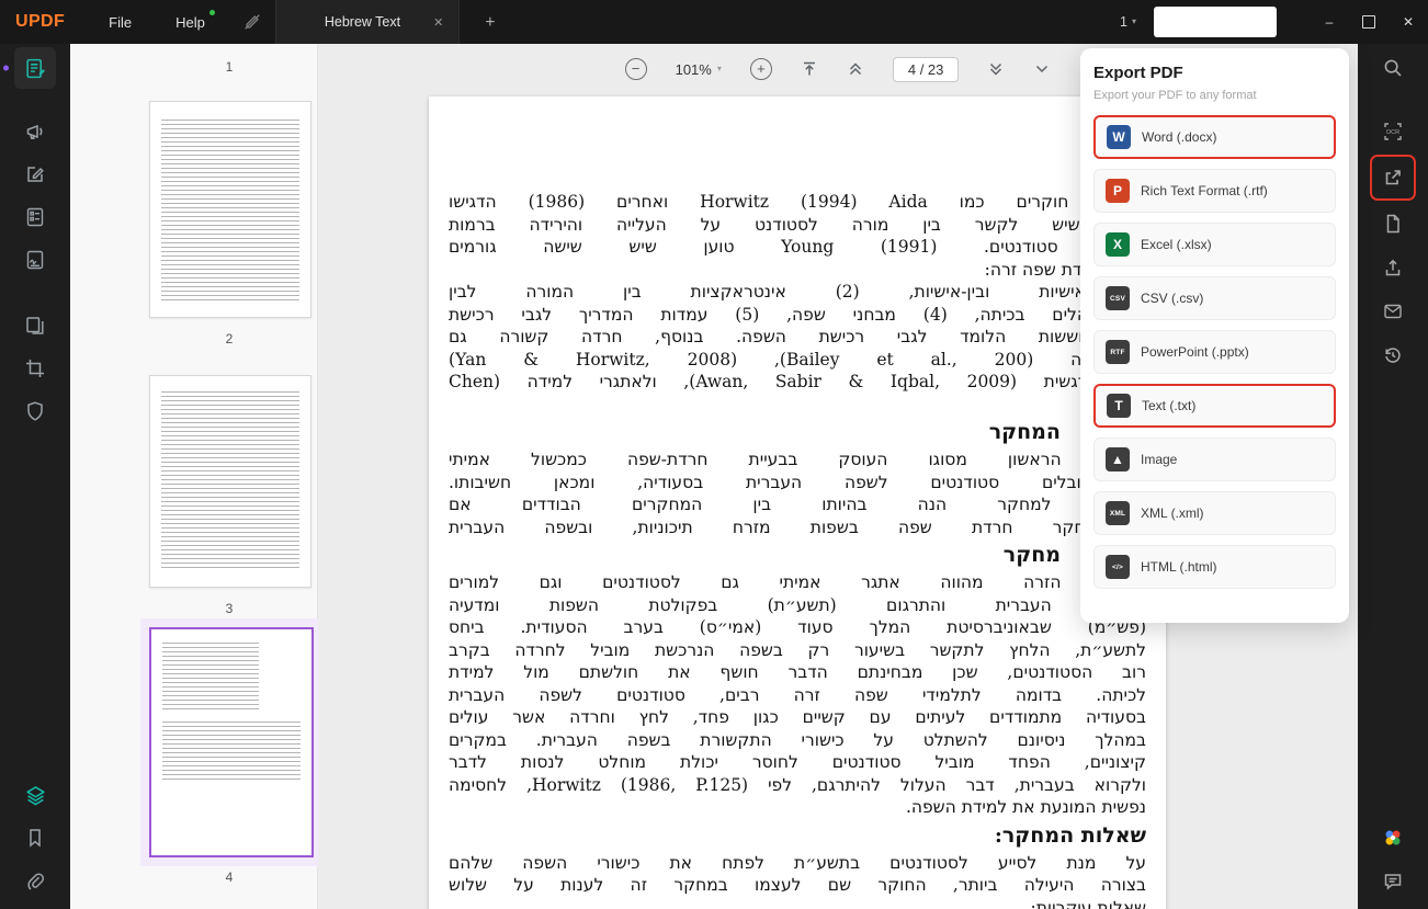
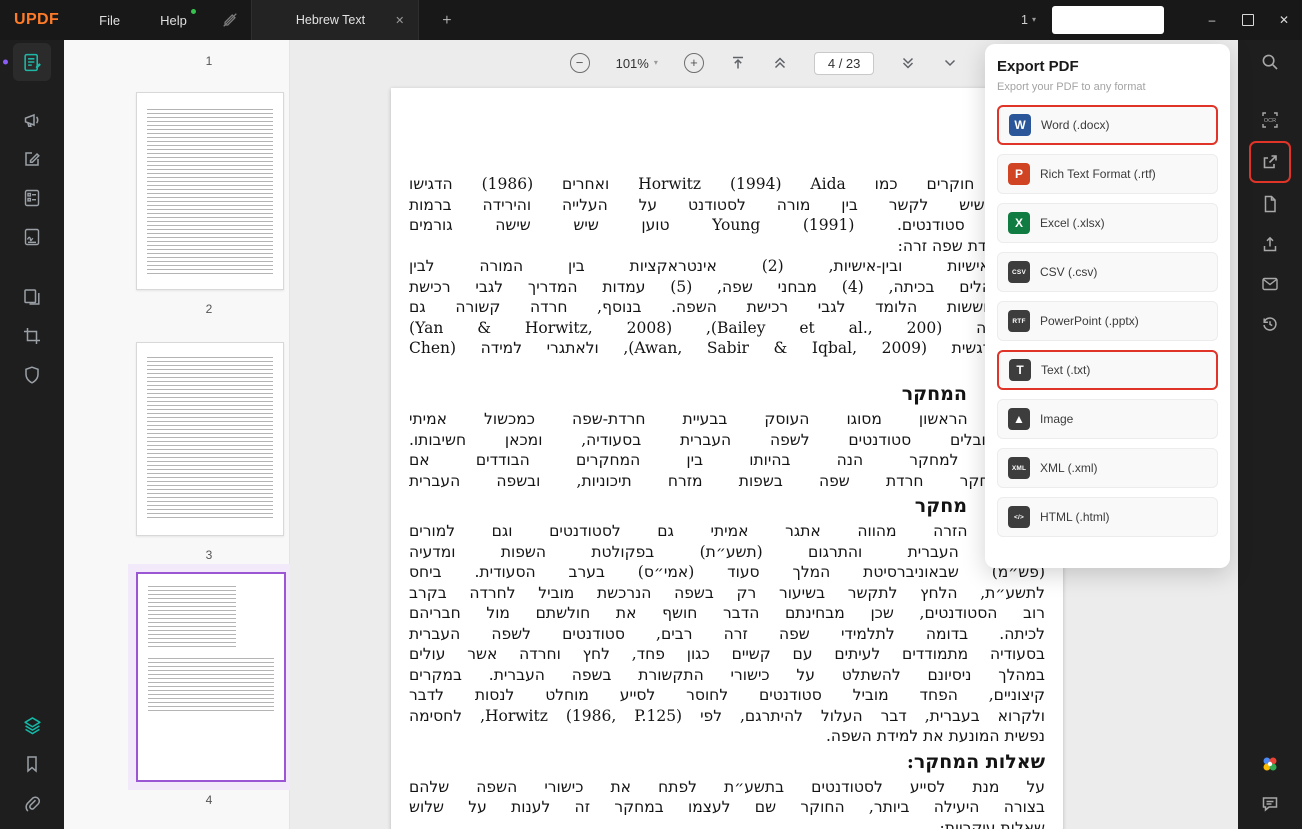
  UPDF
  File
  Help
  Hebrew Text
  ✕
  ＋
  1
  ▾
  –
  ✕
  1
  2
  3
  4
  −
  101%
  ▾
  +
  4 / 23
  חוקרים כמו Horwitz (1994) Aida ואחרים (1986) הדגישו
  שיש לקשר בין מורה לסטודנט על העלייה והירידה ברמות
  סטודנטים. Young (1991) טוען שיש שישה גורמים
  ישיות ובין-אישיות, (2) אינטראקציות בין המורה לבין
  לים בכיתה, (4) מבחני שפה, (5) עמדות המדריך לגבי רכישת
  ששות הלומד לגבי רכישת השפה. בנוסף, חרדה קשורה גם
  ה (Bailey et al., 200), (Yan & Horwitz, 2008)
  גשית (Awan, Sabir & Iqbal, 2009), ולאתגרי למידה (Chen
  המחקר
  הראשון מסוגו העוסק בבעיית חרדת-שפה כמכשול אמיתי
  ובלים סטודנטים לשפה העברית בסעודיה, ומכאן חשיבותו.
  למחקר הנה בהיותו בין המחקרים הבודדים אם
  קר חרדת שפה בשפות מזרח תיכוניות, ובשפה העברית
  מחקר
  הזרה מהווה אתגר אמיתי גם לסטודנטים וגם למורים
  העברית והתרגום (תשע״ת) בפקולטת השפות ומדעיה
  (פש״מ) שבאוניברסיטת המלך סעוד (אמי״ס) בערב הסעודית. ביחס
  לתשע״ת, הלחץ לתקשר בשיעור רק בשפה הנרכשת מוביל לחרדה בקרב
- רוב הסטודנטים, שכן מבחינתם הדבר חושף את חולשתם מול למידת
+ רוב הסטודנטים, שכן מבחינתם הדבר חושף את חולשתם מול חבריהם
  לכיתה. בדומה לתלמידי שפה זרה רבים, סטודנטים לשפה העברית
  בסעודיה מתמודדים לעיתים עם קשיים כגון פחד, לחץ וחרדה אשר עולים
  במהלך ניסיונם להשתלט על כישורי התקשורת בשפה העברית. במקרים
- קיצוניים, הפחד מוביל סטודנטים לחוסר יכולת מוחלט לנסות לדבר
+ קיצוניים, הפחד מוביל סטודנטים לחוסר לסייע מוחלט לנסות לדבר
  ולקרוא בעברית, דבר העלול להיתרגם, לפי Horwitz (1986, P.125), לחסימה
  נפשית המונעת את למידת השפה.
  שאלות המחקר:
  על מנת לסייע לסטודנטים בתשע״ת לפתח את כישורי השפה שלהם
  בצורה היעילה ביותר, החוקר שם לעצמו במחקר זה לענות על שלוש
  שאלות עיקריות:
  Export PDF
  Export your PDF to any format
  W
  Word (.docx)
  P
  Rich Text Format (.rtf)
  X
  Excel (.xlsx)
  CSV (.csv)
  PowerPoint (.pptx)
  T
  Text (.txt)
  ▲
  Image
  XML (.xml)
  HTML (.html)
